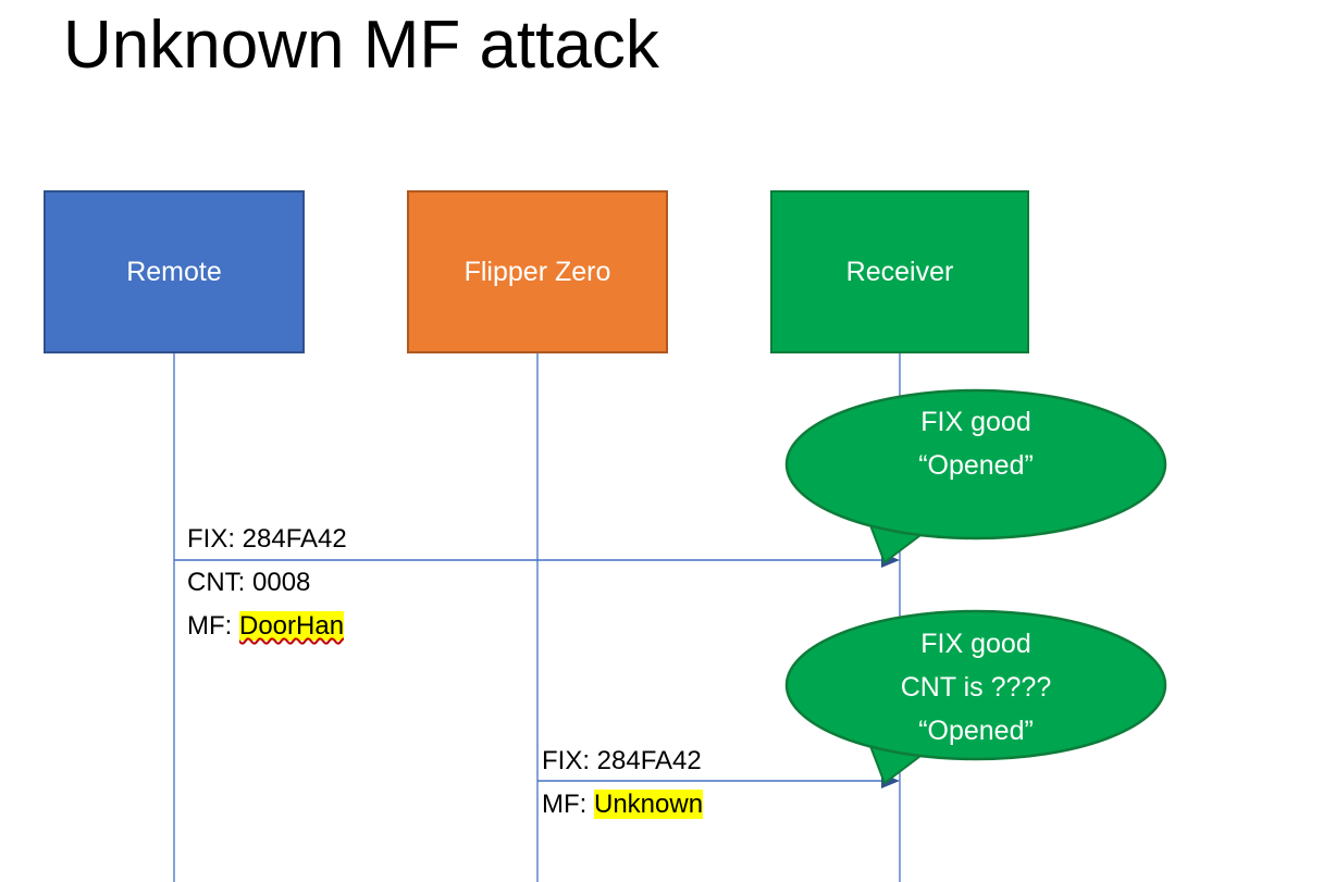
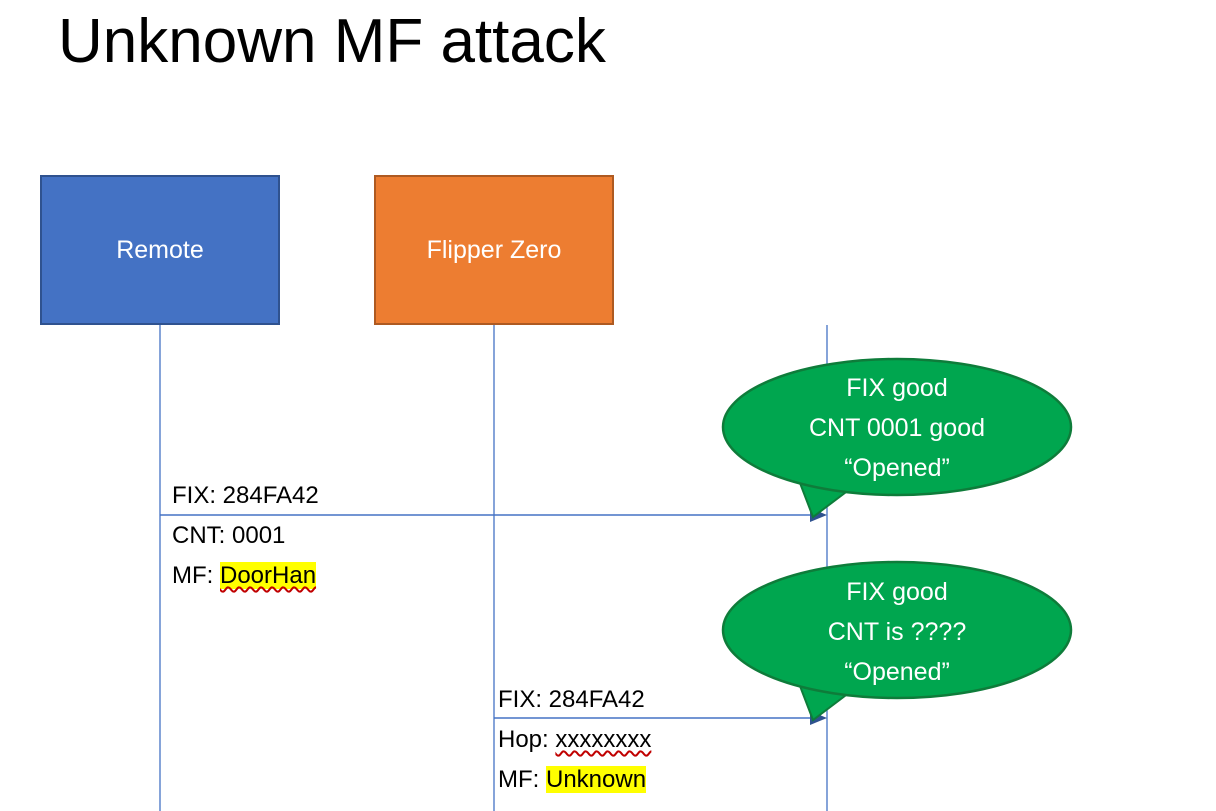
  Unknown MF attack
  Remote
  Flipper Zero
- Receiver
  FIX: 284FA42
- CNT: 0008
+ CNT: 0001
  MF: DoorHan
  FIX: 284FA42
+ Hop: xxxxxxxx
  MF: Unknown
  FIX good
+ CNT 0001 good
  “Opened”
  FIX good
  CNT is ????
  “Opened”
